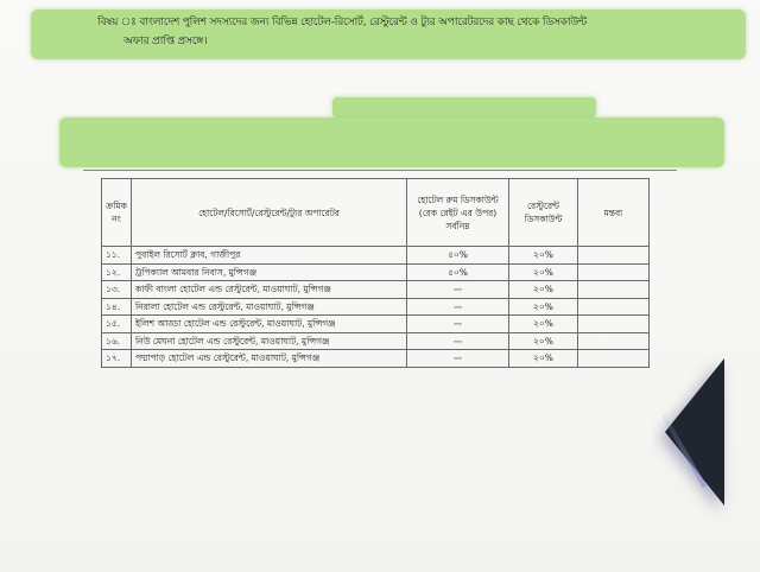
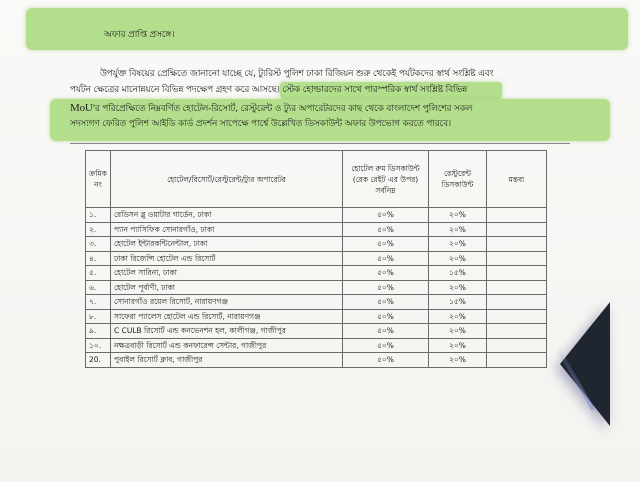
- বিষয় ঃ বাংলাদেশ পুলিশ সদস্যদের জন্য বিভিন্ন হোটেল-রিসোর্ট, রেস্টুরেন্ট ও ট্যুর অপারেটরদের কাছ থেকে ডিসকাউন্ট
  অফার প্রাপ্তি প্রসঙ্গে।
+ উপর্যুক্ত বিষয়ের প্রেক্ষিতে জানানো যাচ্ছে যে, ট্যুরিস্ট পুলিশ ঢাকা রিজিয়ন শুরু থেকেই পর্যটকদের স্বার্থ সংশ্লিষ্ট এবং
+ পর্যটন ক্ষেত্রের মানোন্নয়নে বিভিন্ন পদক্ষেপ গ্রহণ করে আসছে। স্টেক হোল্ডারদের সাথে পারস্পরিক স্বার্থ সংশ্লিষ্ট বিভিন্ন
+ MoU'র পরিপ্রেক্ষিতে নিম্নবর্ণিত হোটেল-রিসোর্ট, রেস্টুরেন্ট ও ট্যুর অপারেটরদের কাছ থেকে বাংলাদেশ পুলিশের সকল
+ সদস্যগণ ফেরিত পুলিশ আইডি কার্ড প্রদর্শন সাপেক্ষে পার্শ্বে উল্লেখিত ডিসকাউন্ট অফার উপভোগ করতে পারবে।
  ক্রমিক নং	হোটেল/রিসোর্ট/রেস্টুরেন্ট/ট্যুর অপারেটর	হোটেল রুম ডিসকাউন্ট (রেক রেইট এর উপর) সর্বনিম্ন	রেস্টুরেন্ট ডিসকাউন্ট	মন্তব্য
+ ১.	রেডিসন ব্লু ওয়াটার গার্ডেন, ঢাকা	৫০%	২০%
+ ২.	প্যান প্যাসিফিক সোনারগাঁও, ঢাকা	৫০%	২০%
+ ৩.	হোটেল ইন্টারকন্টিনেন্টাল, ঢাকা	৫০%	২০%
+ ৪.	ঢাকা রিজেন্সি হোটেল এন্ড রিসোর্ট	৫০%	২০%
+ ৫.	হোটেল সারিনা, ঢাকা	৫০%	১৫%
+ ৬.	হোটেল পূর্বাণী, ঢাকা	৫০%	২০%
+ ৭.	সোনারগাঁও রয়েল রিসোর্ট, নারায়ণগঞ্জ	৫০%	১৫%
+ ৮.	সাফেরা প্যালেস হোটেল এন্ড রিসোর্ট, নারায়ণগঞ্জ	৫০%	২০%
+ ৯.	C CULB রিসোর্ট এন্ড কনভেনশন হল, কালীগঞ্জ, গাজীপুর	৫০%	২০%
+ ১০.	নক্ষত্রবাড়ী রিসোর্ট এন্ড কনফারেন্স সেন্টার, গাজীপুর	৫০%	২০%
- ১১.	পুবাইল রিসোর্ট ক্লাব, গাজীপুর	৫০%	২০%
+ 20.	পুবাইল রিসোর্ট ক্লাব, গাজীপুর	৫০%	২০%
- ১২.	ট্রপিক্যাল আমবার নিবাস, মুন্সিগঞ্জ	৫০%	২০%
- ১৩.	কাফী বাংলা হোটেল এন্ড রেস্টুরেন্ট, মাওয়াঘাট, মুন্সিগঞ্জ	—	২০%
- ১৪.	নিরালা হোটেল এন্ড রেস্টুরেন্ট, মাওয়াঘাট, মুন্সিগঞ্জ	—	২০%
- ১৫.	ইলিশ আড্ডা হোটেল এন্ড রেস্টুরেন্ট, মাওয়াঘাট, মুন্সিগঞ্জ	—	২০%
- ১৬.	নিউ মেঘনা হোটেল এন্ড রেস্টুরেন্ট, মাওয়াঘাট, মুন্সিগঞ্জ	—	২০%
- ১৭.	পদ্মাপাড় হোটেল এন্ড রেস্টুরেন্ট, মাওয়াঘাট, মুন্সিগঞ্জ	—	২০%
